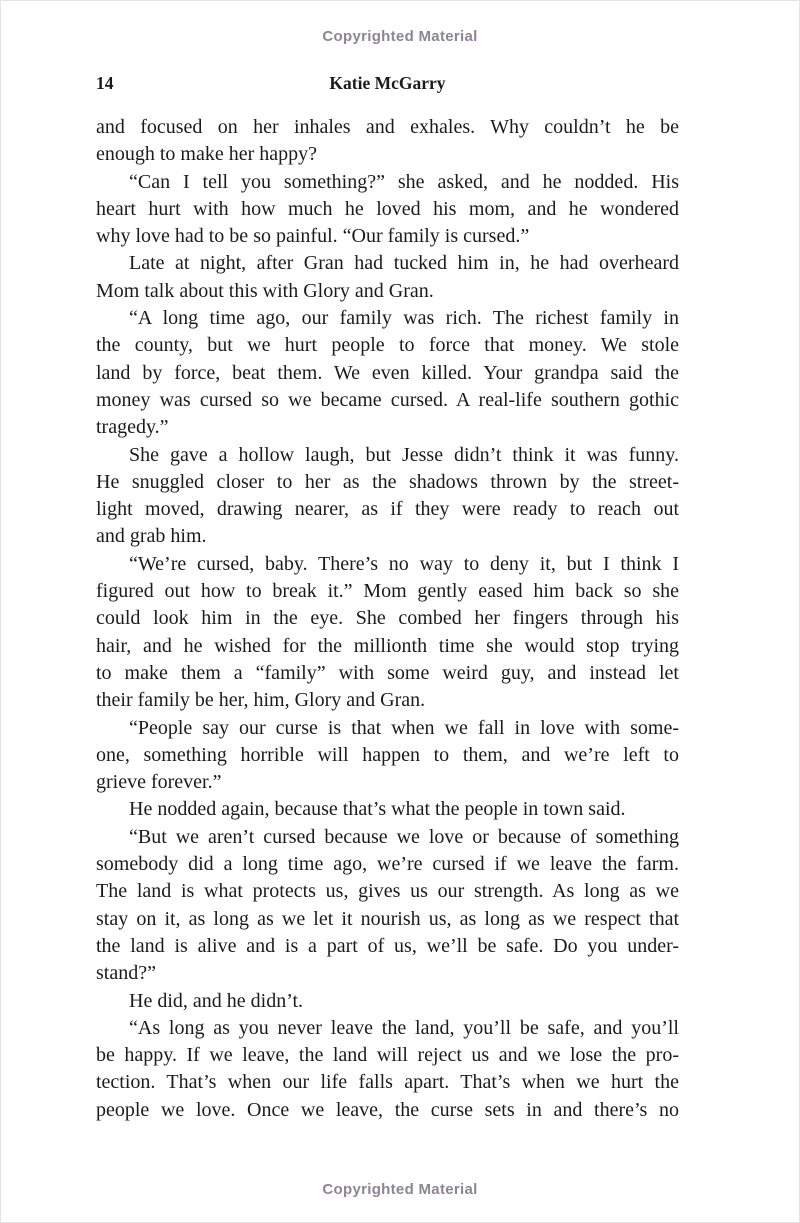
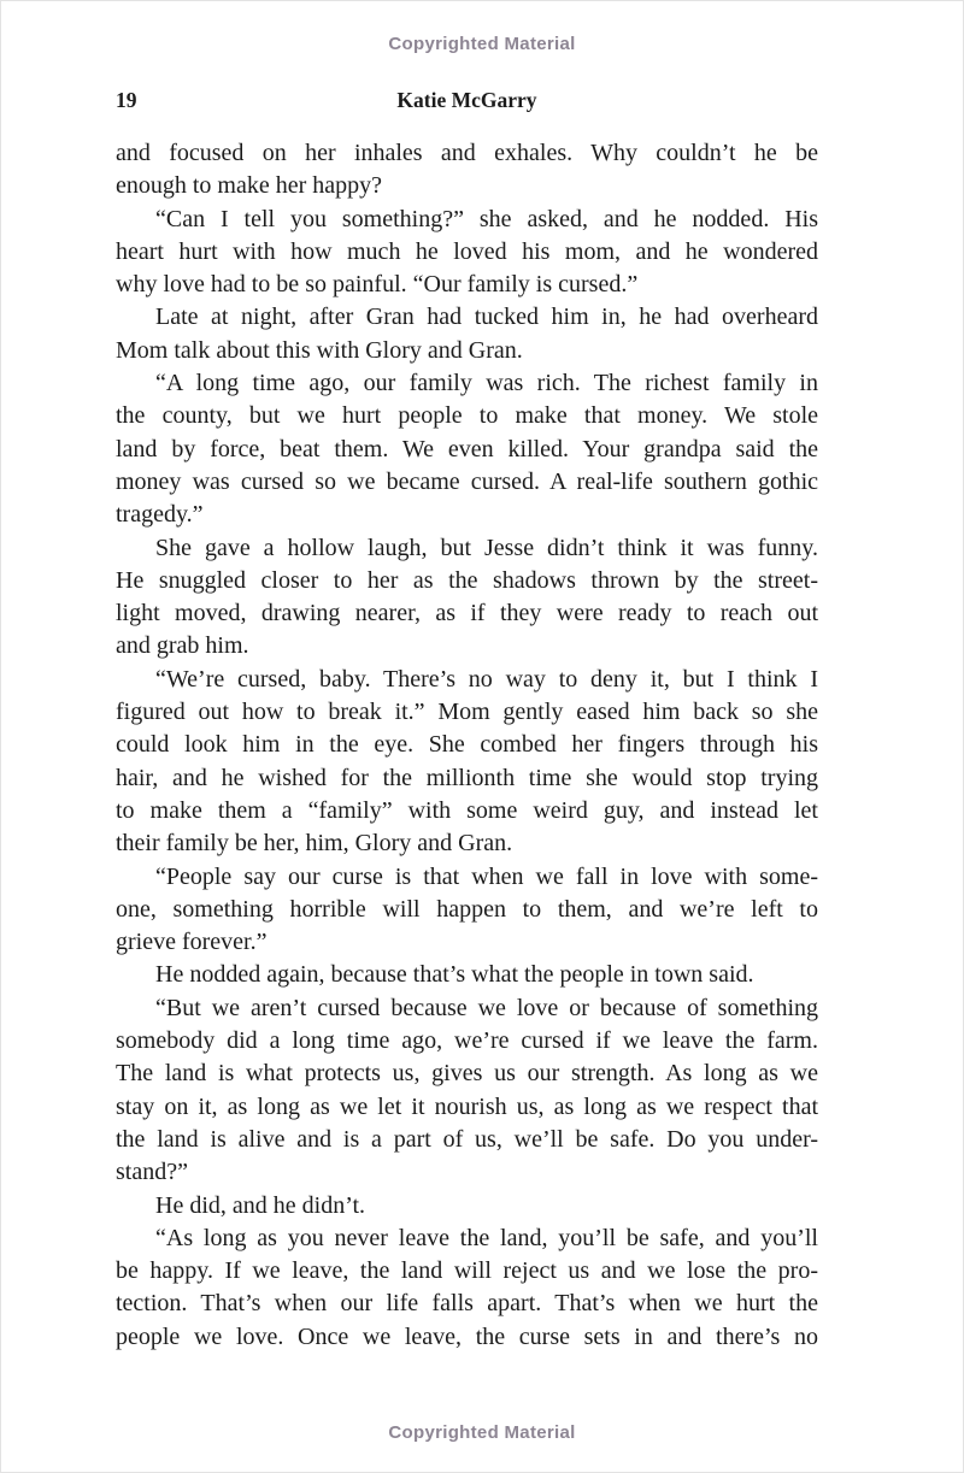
  Copyrighted Material
- 14
+ 19
  Katie McGarry
  and focused on her inhales and exhales. Why couldn’t he be
  enough to make her happy?
  “Can I tell you something?” she asked, and he nodded. His
  heart hurt with how much he loved his mom, and he wondered
  why love had to be so painful. “Our family is cursed.”
  Late at night, after Gran had tucked him in, he had overheard
  Mom talk about this with Glory and Gran.
  “A long time ago, our family was rich. The richest family in
- the county, but we hurt people to force that money. We stole
+ the county, but we hurt people to make that money. We stole
  land by force, beat them. We even killed. Your grandpa said the
  money was cursed so we became cursed. A real-life southern gothic
  tragedy.”
  She gave a hollow laugh, but Jesse didn’t think it was funny.
  He snuggled closer to her as the shadows thrown by the street-
  light moved, drawing nearer, as if they were ready to reach out
  and grab him.
  “We’re cursed, baby. There’s no way to deny it, but I think I
  figured out how to break it.” Mom gently eased him back so she
  could look him in the eye. She combed her fingers through his
  hair, and he wished for the millionth time she would stop trying
  to make them a “family” with some weird guy, and instead let
  their family be her, him, Glory and Gran.
  “People say our curse is that when we fall in love with some-
  one, something horrible will happen to them, and we’re left to
  grieve forever.”
  He nodded again, because that’s what the people in town said.
  “But we aren’t cursed because we love or because of something
  somebody did a long time ago, we’re cursed if we leave the farm.
  The land is what protects us, gives us our strength. As long as we
  stay on it, as long as we let it nourish us, as long as we respect that
  the land is alive and is a part of us, we’ll be safe. Do you under-
  stand?”
  He did, and he didn’t.
  “As long as you never leave the land, you’ll be safe, and you’ll
  be happy. If we leave, the land will reject us and we lose the pro-
  tection. That’s when our life falls apart. That’s when we hurt the
  people we love. Once we leave, the curse sets in and there’s no
  Copyrighted Material
